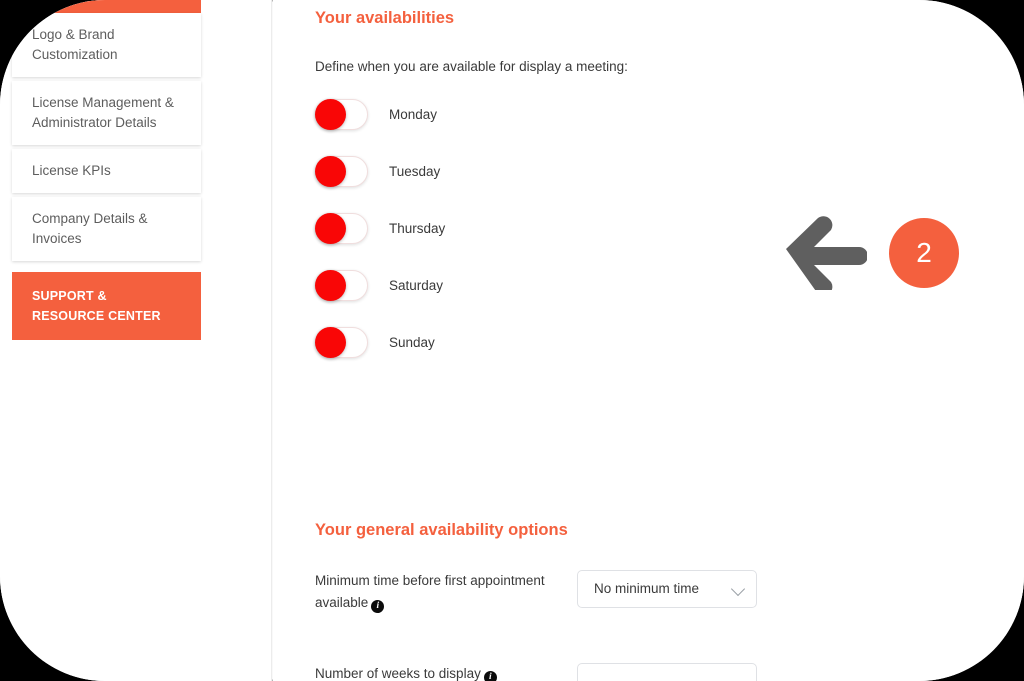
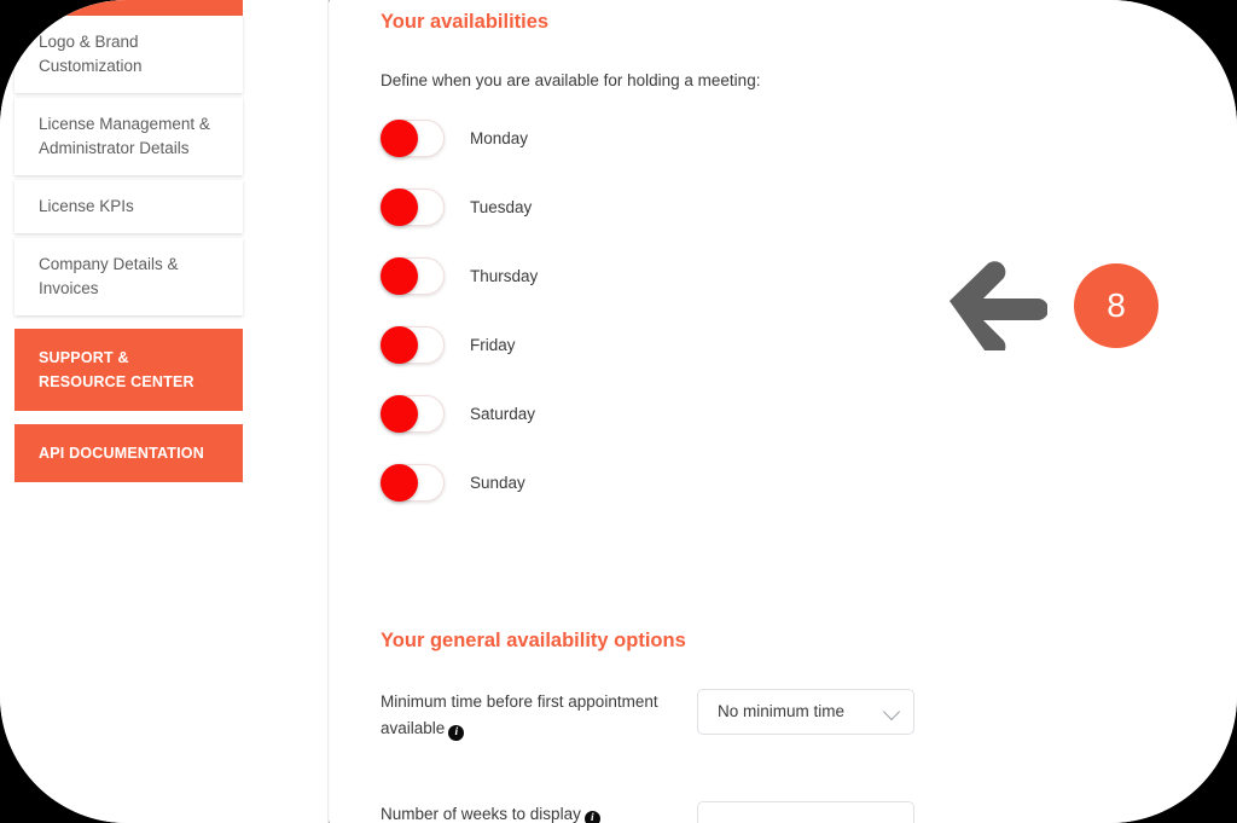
  Logo & Brand Customization
  License Management & Administrator Details
  License KPIs
  Company Details & Invoices
  SUPPORT & RESOURCE CENTER
+ API DOCUMENTATION
  Your availabilities
- Define when you are available for display a meeting:
+ Define when you are available for holding a meeting:
  Monday
  Tuesday
  Thursday
+ Friday
  Saturday
  Sunday
- 2
+ 8
  Your general availability options
  Minimum time before first appointment available i
  No minimum time
  Number of weeks to display i
